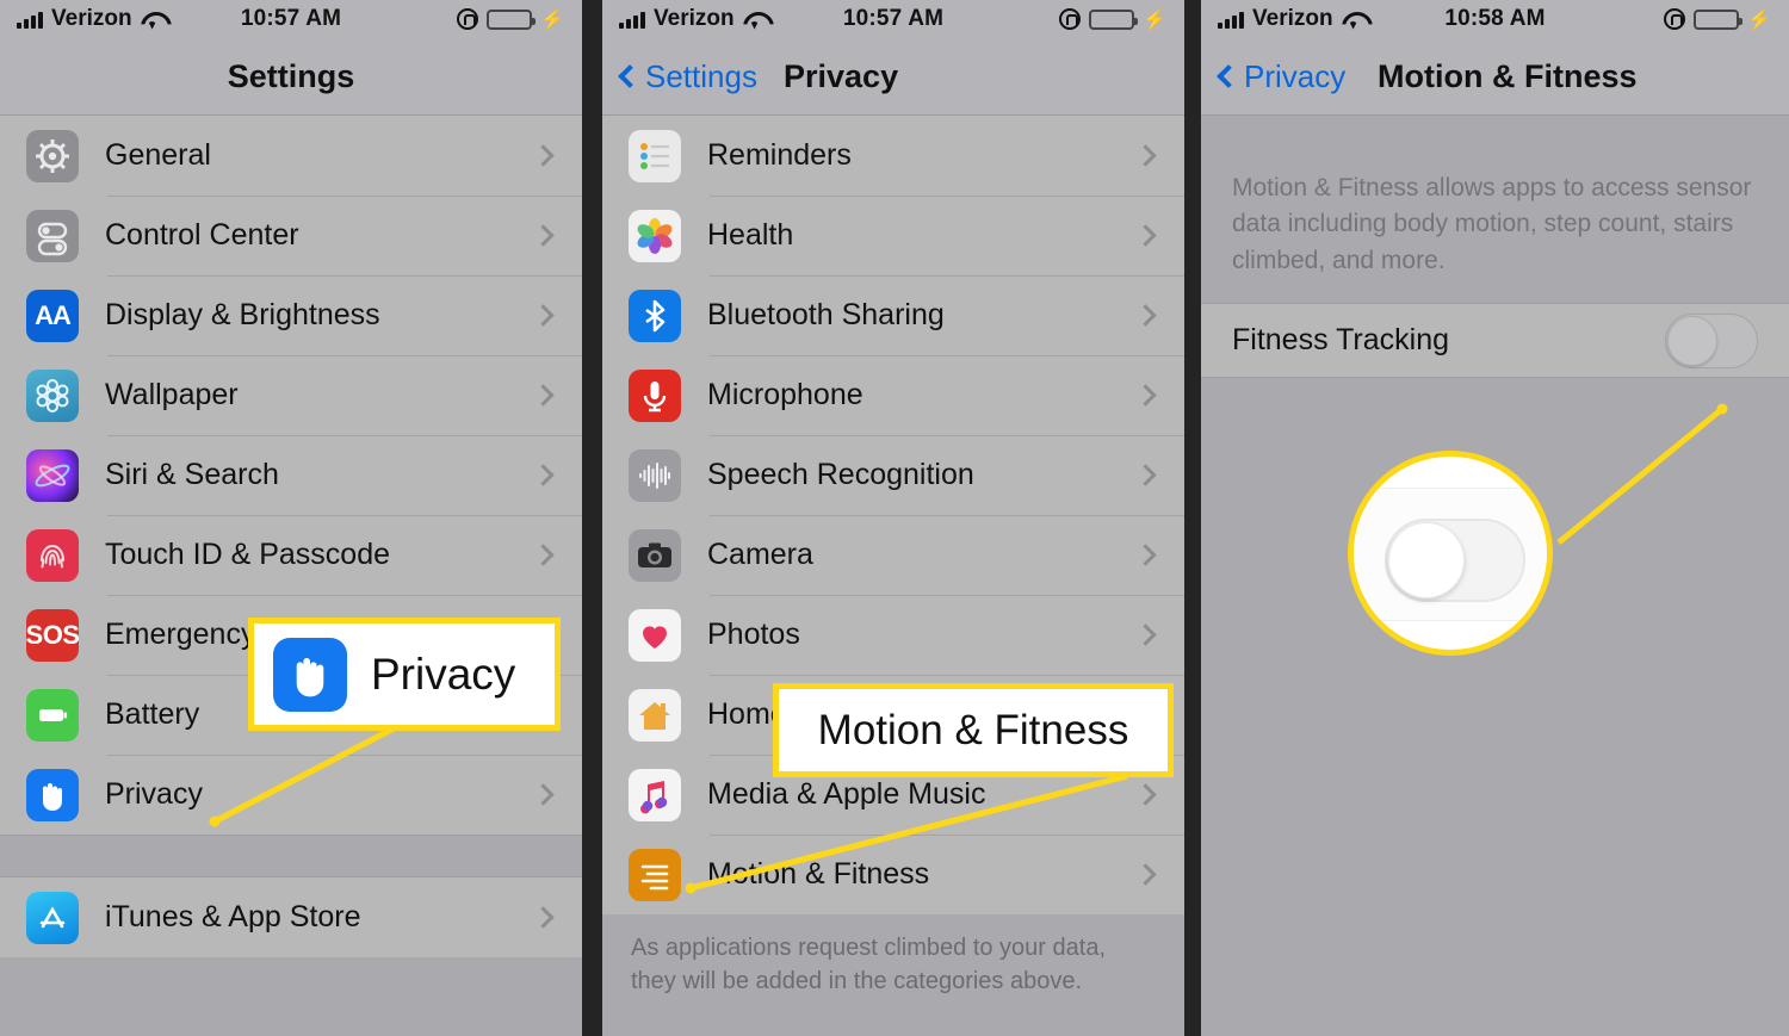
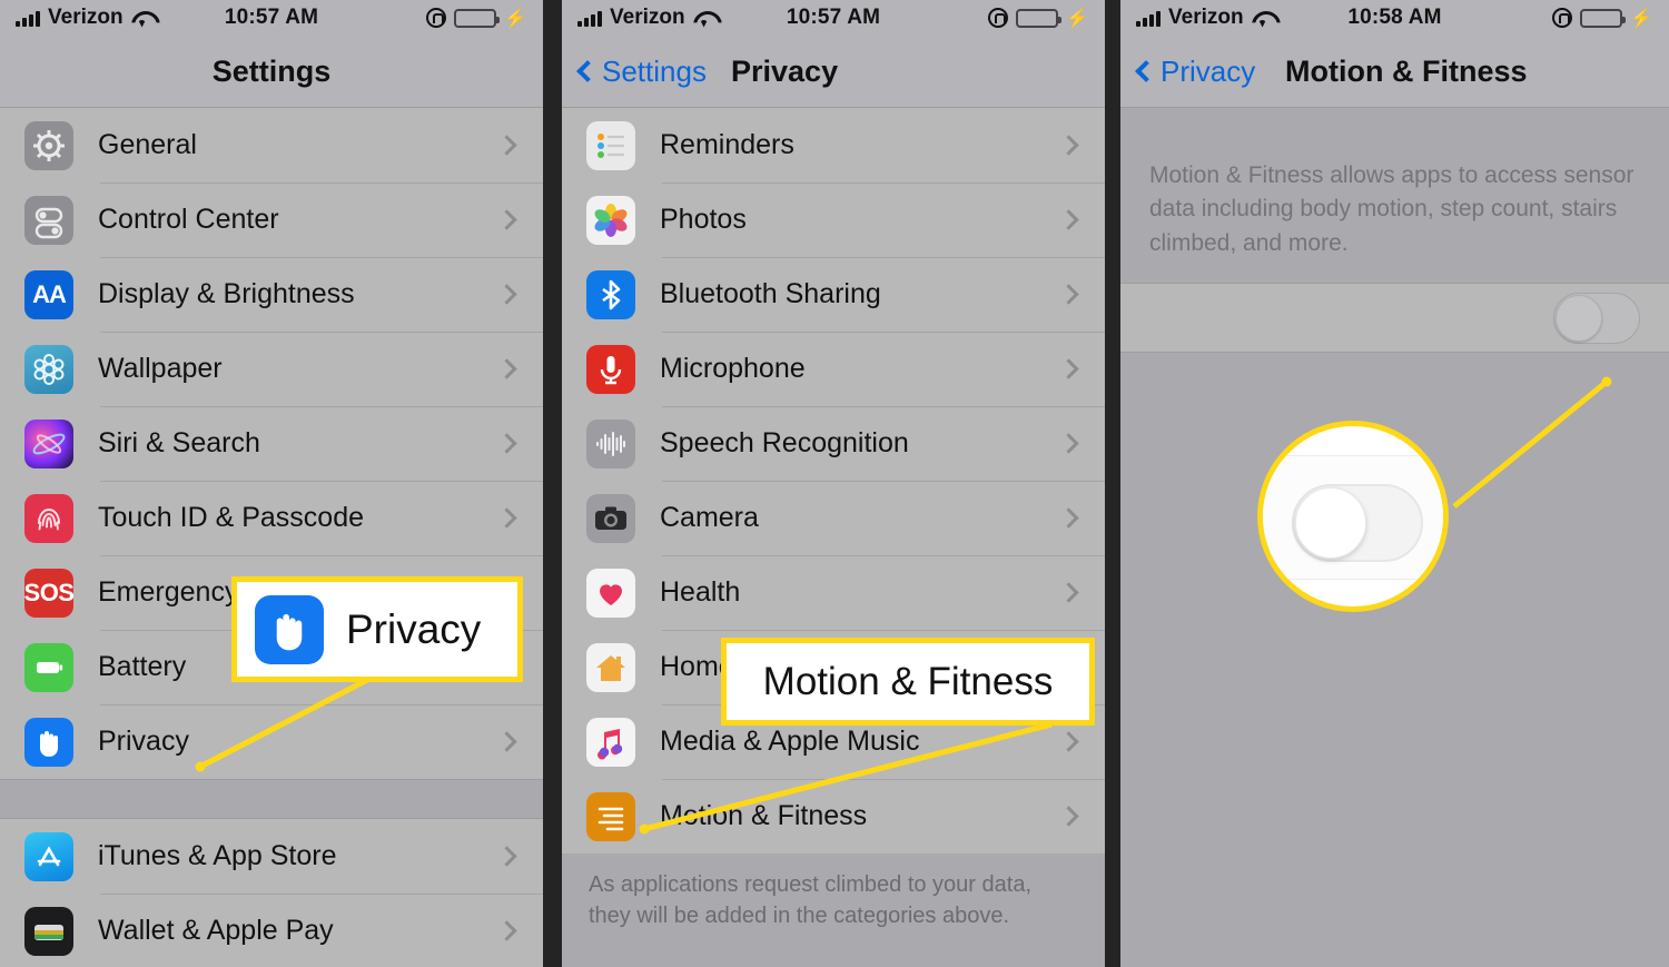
  Verizon
  10:57 AM
  ⚡
  Settings
  General
  Control Center
  AA
  Display & Brightness
  Wallpaper
  Siri & Search
  Touch ID & Passcode
  SOS
  Battery
  Privacy
  iTunes & App Store
+ Wallet & Apple Pay
  Verizon
  10:57 AM
  ⚡
  Settings
  Privacy
  Reminders
- Health
+ Photos
  Bluetooth Sharing
  Microphone
  Speech Recognition
  Camera
- Photos
+ Health
  Media & Apple Music
  Mion & Fitness
  As applications request climbed to your data, they will be added in the categories above.
  Verizon
  10:58 AM
  ⚡
  Privacy
  Motion & Fitness
  Motion & Fitness allows apps to access sensor data including body motion, step count, stairs climbed, and more.
- Fitness Tracking
  Privacy
  Motion & Fitness
